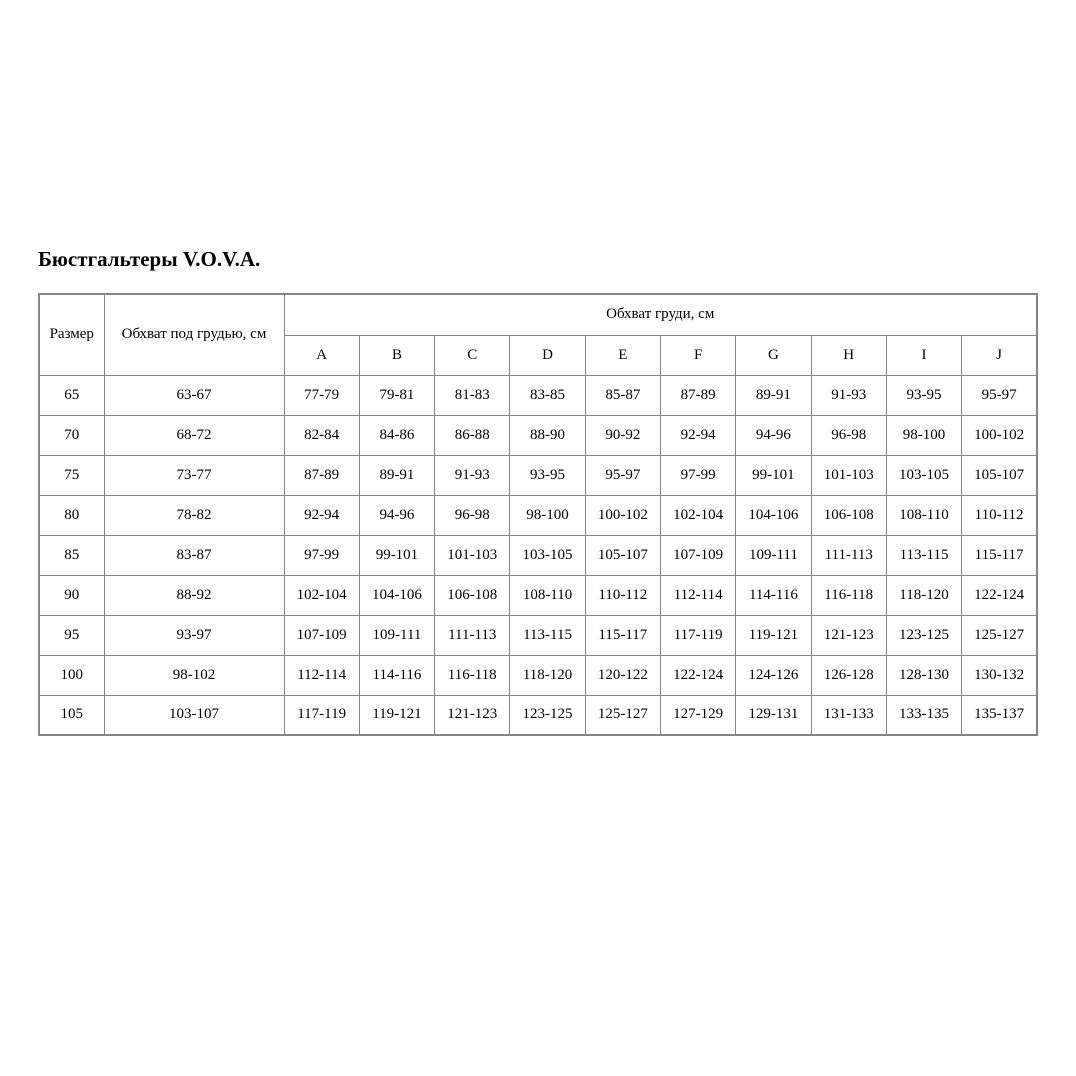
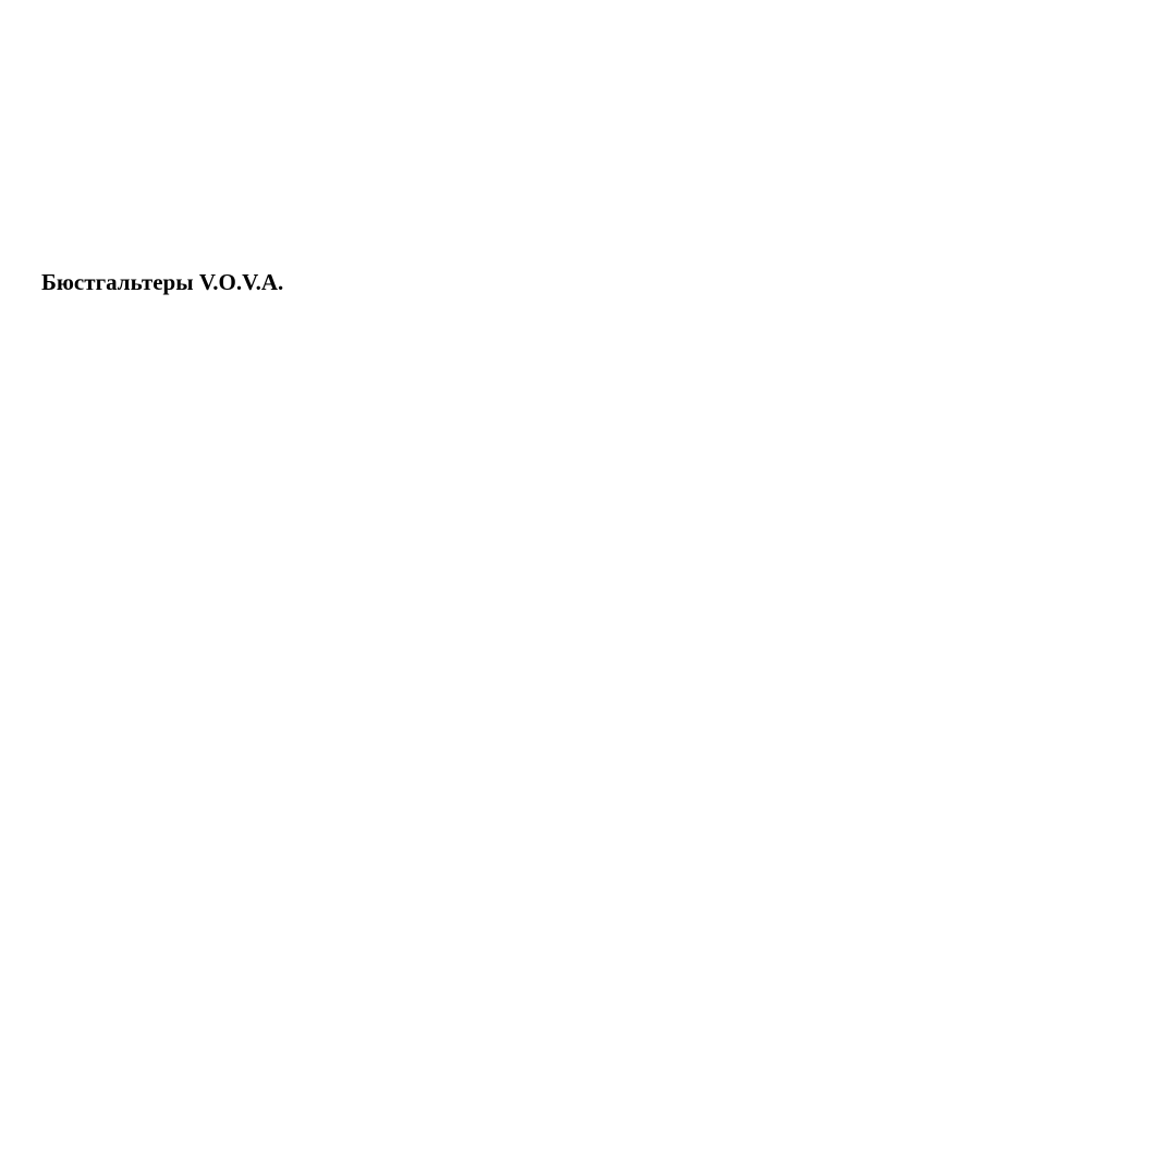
  Бюстгальтеры V.O.V.A.
- Размер	Обхват под грудью, см	Обхват груди, см
- A	B	C	D	E	F	G	H	I	J
- 65	63-67	77-79	79-81	81-83	83-85	85-87	87-89	89-91	91-93	93-95	95-97
- 70	68-72	82-84	84-86	86-88	88-90	90-92	92-94	94-96	96-98	98-100	100-102
- 75	73-77	87-89	89-91	91-93	93-95	95-97	97-99	99-101	101-103	103-105	105-107
- 80	78-82	92-94	94-96	96-98	98-100	100-102	102-104	104-106	106-108	108-110	110-112
- 85	83-87	97-99	99-101	101-103	103-105	105-107	107-109	109-111	111-113	113-115	115-117
- 90	88-92	102-104	104-106	106-108	108-110	110-112	112-114	114-116	116-118	118-120	122-124
- 95	93-97	107-109	109-111	111-113	113-115	115-117	117-119	119-121	121-123	123-125	125-127
- 100	98-102	112-114	114-116	116-118	118-120	120-122	122-124	124-126	126-128	128-130	130-132
- 105	103-107	117-119	119-121	121-123	123-125	125-127	127-129	129-131	131-133	133-135	135-137
